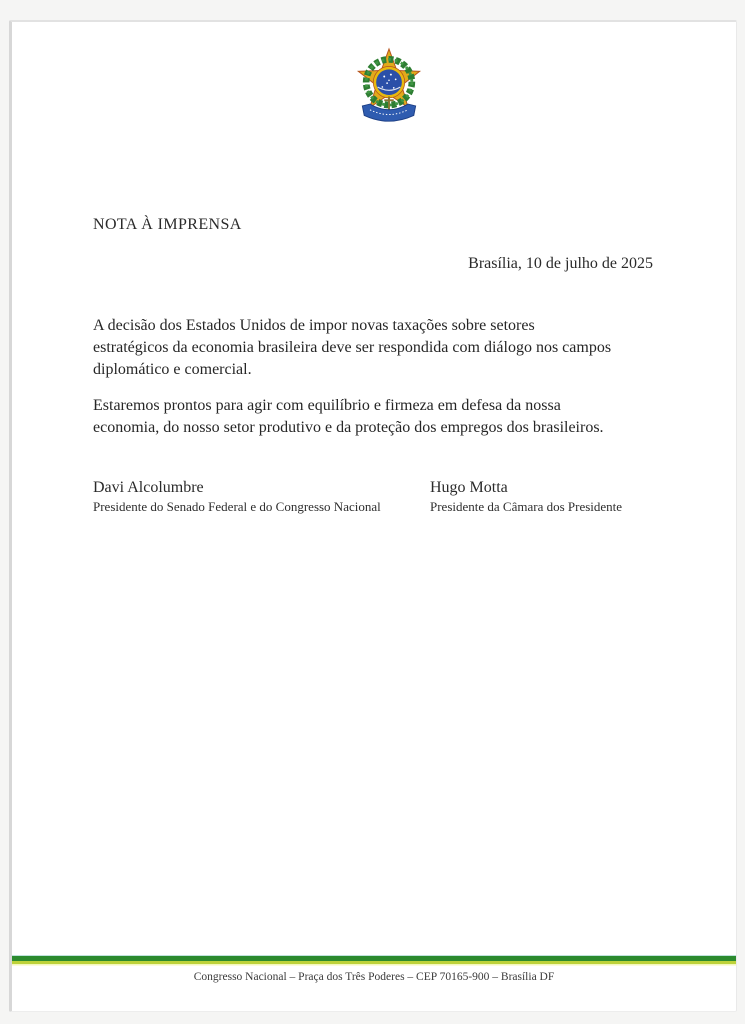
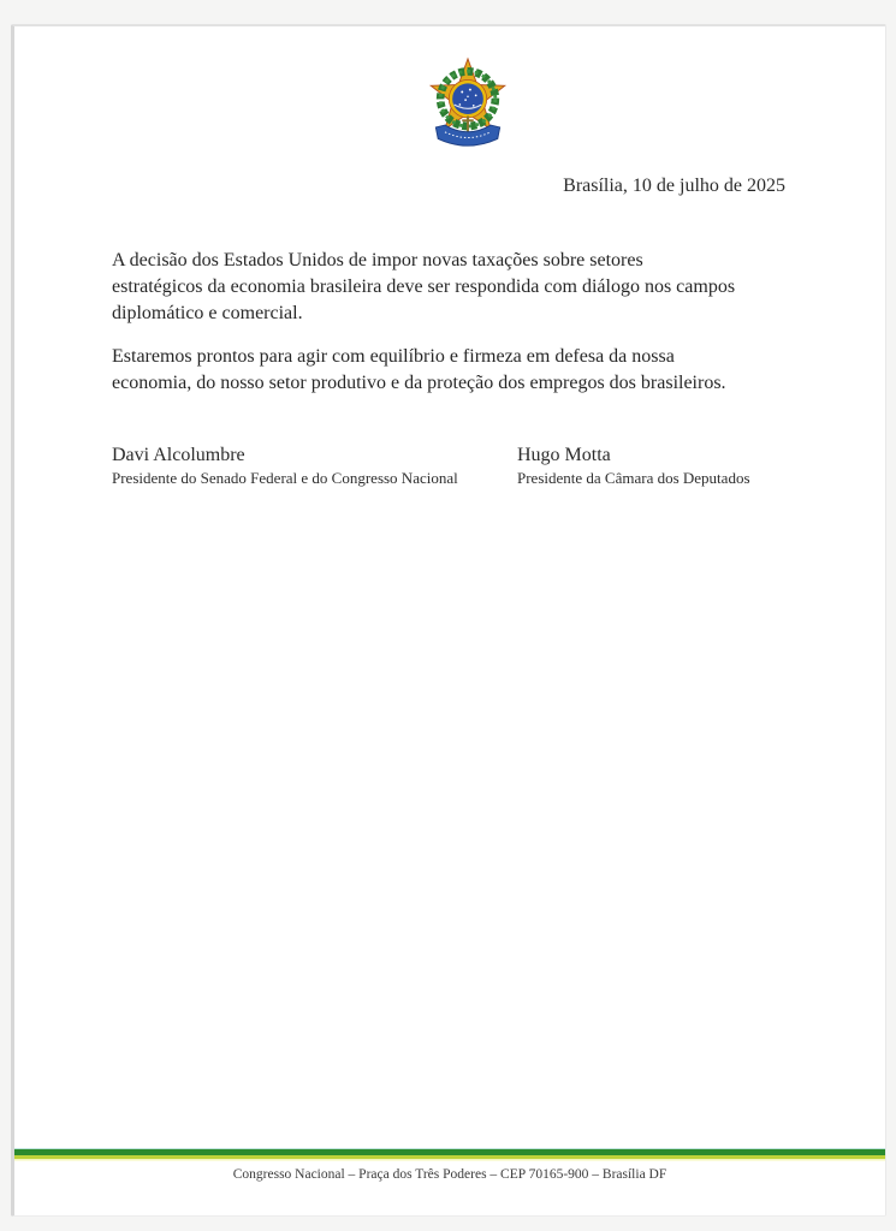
- NOTA À IMPRENSA
  Brasília, 10 de julho de 2025
  A decisão dos Estados Unidos de impor novas taxações sobre setores
  estratégicos da economia brasileira deve ser respondida com diálogo nos campos
  diplomático e comercial.
  Estaremos prontos para agir com equilíbrio e firmeza em defesa da nossa
  economia, do nosso setor produtivo e da proteção dos empregos dos brasileiros.
  Davi Alcolumbre
  Presidente do Senado Federal e do Congresso Nacional
  Hugo Motta
- Presidente da Câmara dos Presidente
+ Presidente da Câmara dos Deputados
  Congresso Nacional – Praça dos Três Poderes – CEP 70165-900 – Brasília DF
